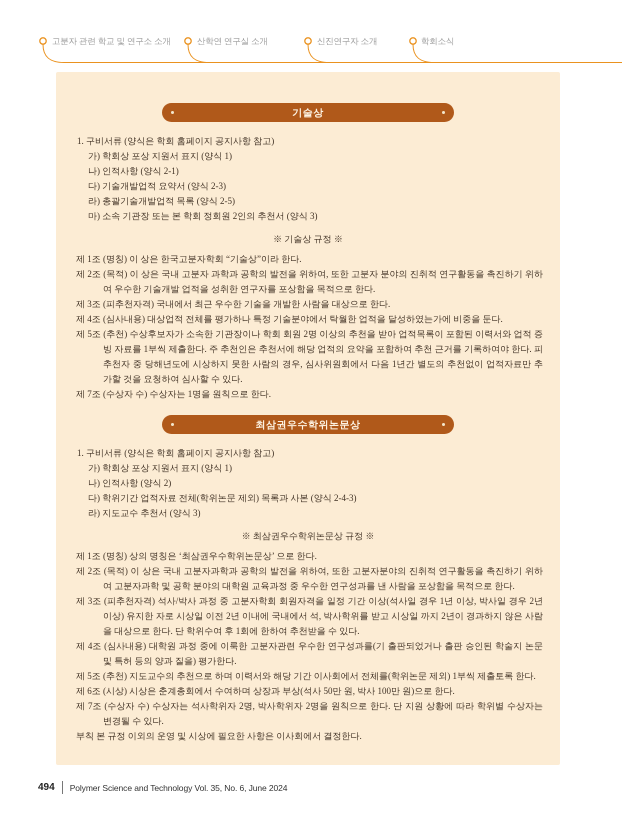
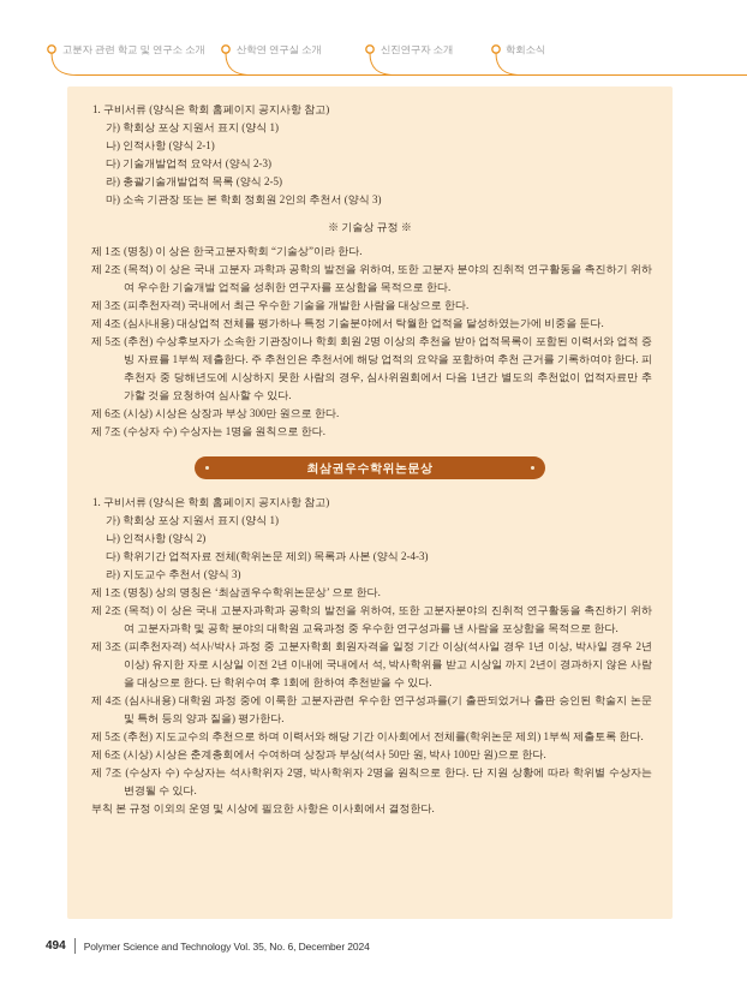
  고분자 관련 학교 및 연구소 소개
  산학연 연구실 소개
  신진연구자 소개
  학회소식
- 기술상
  1. 구비서류 (양식은 학회 홈페이지 공지사항 참고)
  가) 학회상 포상 지원서 표지 (양식 1)
  나) 인적사항 (양식 2-1)
  다) 기술개발업적 요약서 (양식 2-3)
  라) 총괄기술개발업적 목록 (양식 2-5)
  마) 소속 기관장 또는 본 학회 정회원 2인의 추천서 (양식 3)
  ※ 기술상 규정 ※
  제 1조 (명칭) 이 상은 한국고분자학회 “기술상”이라 한다.
  제 2조 (목적) 이 상은 국내 고분자 과학과 공학의 발전을 위하여, 또한 고분자 분야의 진취적 연구활동을 촉진하기 위하여 우수한 기술개발 업적을 성취한 연구자를 포상함을 목적으로 한다.
  제 3조 (피추천자격) 국내에서 최근 우수한 기술을 개발한 사람을 대상으로 한다.
  제 4조 (심사내용) 대상업적 전체를 평가하나 특정 기술분야에서 탁월한 업적을 달성하였는가에 비중을 둔다.
  제 5조 (추천) 수상후보자가 소속한 기관장이나 학회 회원 2명 이상의 추천을 받아 업적목록이 포함된 이력서와 업적 증빙 자료를 1부씩 제출한다. 주 추천인은 추천서에 해당 업적의 요약을 포함하여 추천 근거를 기록하여야 한다. 피추천자 중 당해년도에 시상하지 못한 사람의 경우, 심사위원회에서 다음 1년간 별도의 추천없이 업적자료만 추가할 것을 요청하여 심사할 수 있다.
+ 제 6조 (시상) 시상은 상장과 부상 300만 원으로 한다.
  제 7조 (수상자 수) 수상자는 1명을 원칙으로 한다.
  최삼권우수학위논문상
  1. 구비서류 (양식은 학회 홈페이지 공지사항 참고)
  가) 학회상 포상 지원서 표지 (양식 1)
  나) 인적사항 (양식 2)
  다) 학위기간 업적자료 전체(학위논문 제외) 목록과 사본 (양식 2-4-3)
  라) 지도교수 추천서 (양식 3)
- ※ 최삼권우수학위논문상 규정 ※
  제 1조 (명칭) 상의 명칭은 ‘최삼권우수학위논문상’ 으로 한다.
  제 2조 (목적) 이 상은 국내 고분자과학과 공학의 발전을 위하여, 또한 고분자분야의 진취적 연구활동을 촉진하기 위하여 고분자과학 및 공학 분야의 대학원 교육과정 중 우수한 연구성과를 낸 사람을 포상함을 목적으로 한다.
  제 3조 (피추천자격) 석사/박사 과정 중 고분자학회 회원자격을 일정 기간 이상(석사일 경우 1년 이상, 박사일 경우 2년 이상) 유지한 자로 시상일 이전 2년 이내에 국내에서 석, 박사학위를 받고 시상일 까지 2년이 경과하지 않은 사람을 대상으로 한다. 단 학위수여 후 1회에 한하여 추천받을 수 있다.
  제 4조 (심사내용) 대학원 과정 중에 이룩한 고분자관련 우수한 연구성과를(기 출판되었거나 출판 승인된 학술지 논문 및 특허 등의 양과 질을) 평가한다.
  제 5조 (추천) 지도교수의 추천으로 하며 이력서와 해당 기간 이사회에서 전체를(학위논문 제외) 1부씩 제출토록 한다.
  제 6조 (시상) 시상은 춘계총회에서 수여하며 상장과 부상(석사 50만 원, 박사 100만 원)으로 한다.
  제 7조 (수상자 수) 수상자는 석사학위자 2명, 박사학위자 2명을 원칙으로 한다. 단 지원 상황에 따라 학위별 수상자는 변경될 수 있다.
  부칙 본 규정 이외의 운영 및 시상에 필요한 사항은 이사회에서 결정한다.
  494
- Polymer Science and Technology Vol. 35, No. 6, June 2024
+ Polymer Science and Technology Vol. 35, No. 6, December 2024
